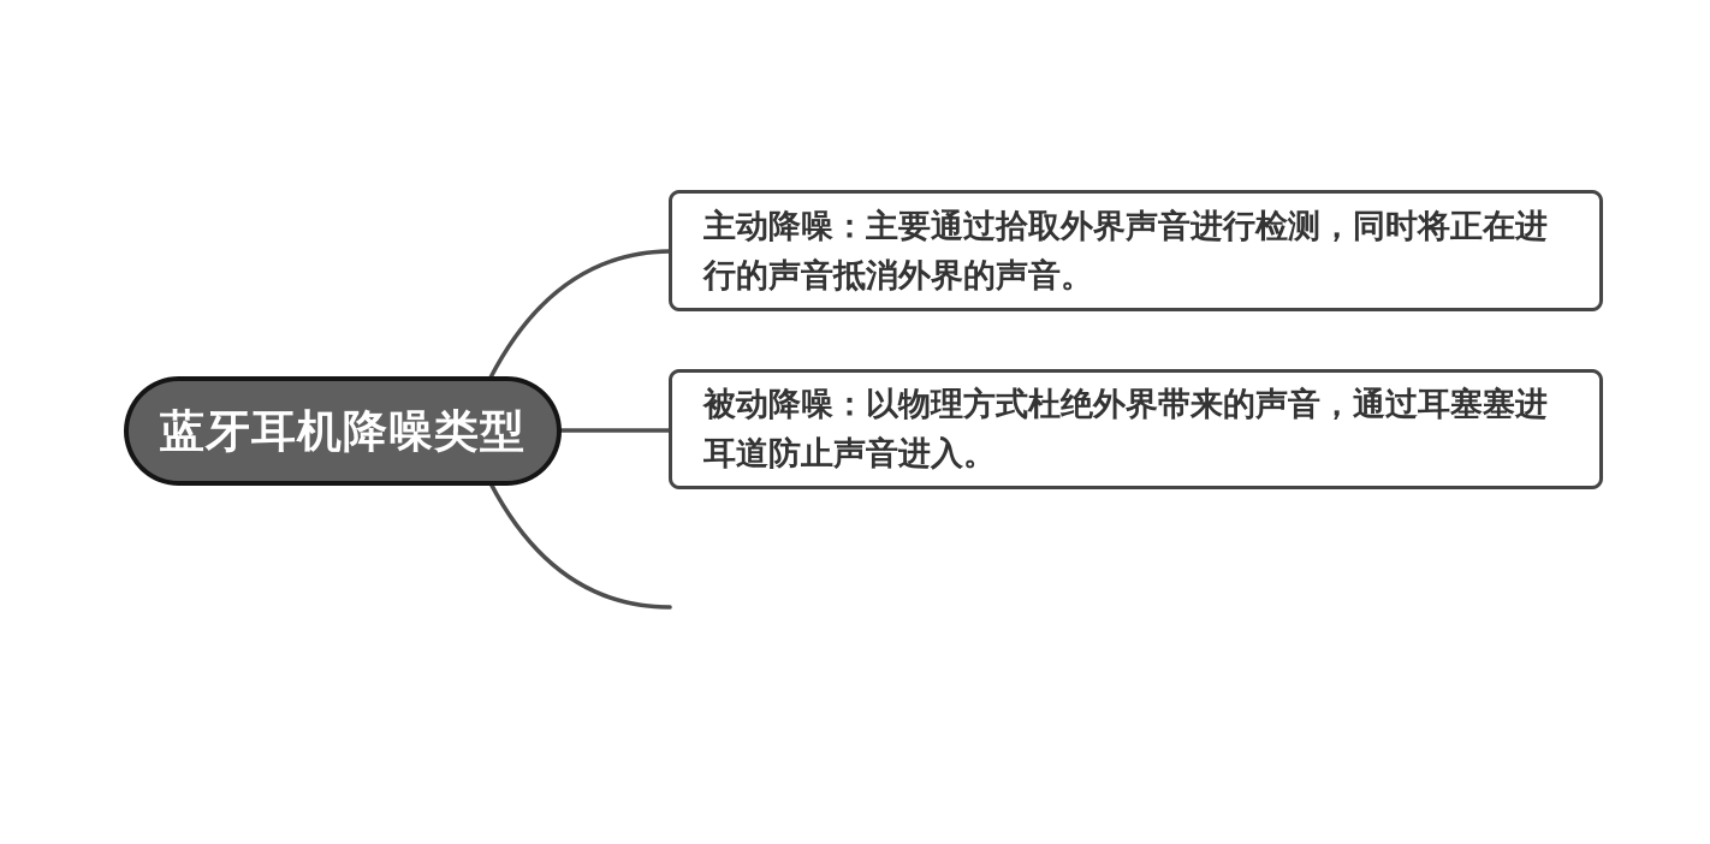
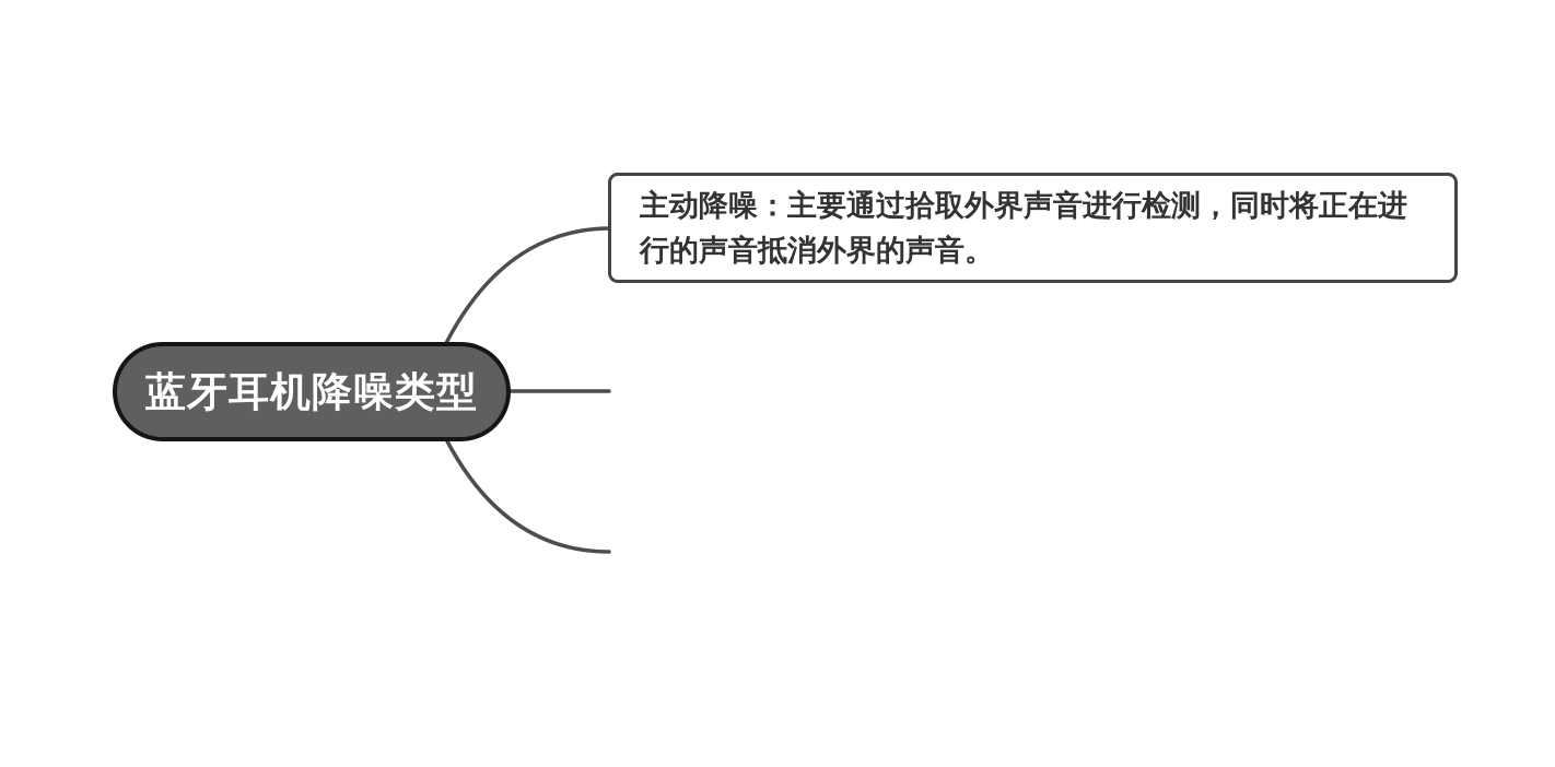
  蓝牙耳机降噪类型
  主动降噪：主要通过拾取外界声音进行检测，同时将正在进行的声音抵消外界的声音。
- 被动降噪：以物理方式杜绝外界带来的声音，通过耳塞塞进耳道防止声音进入。
